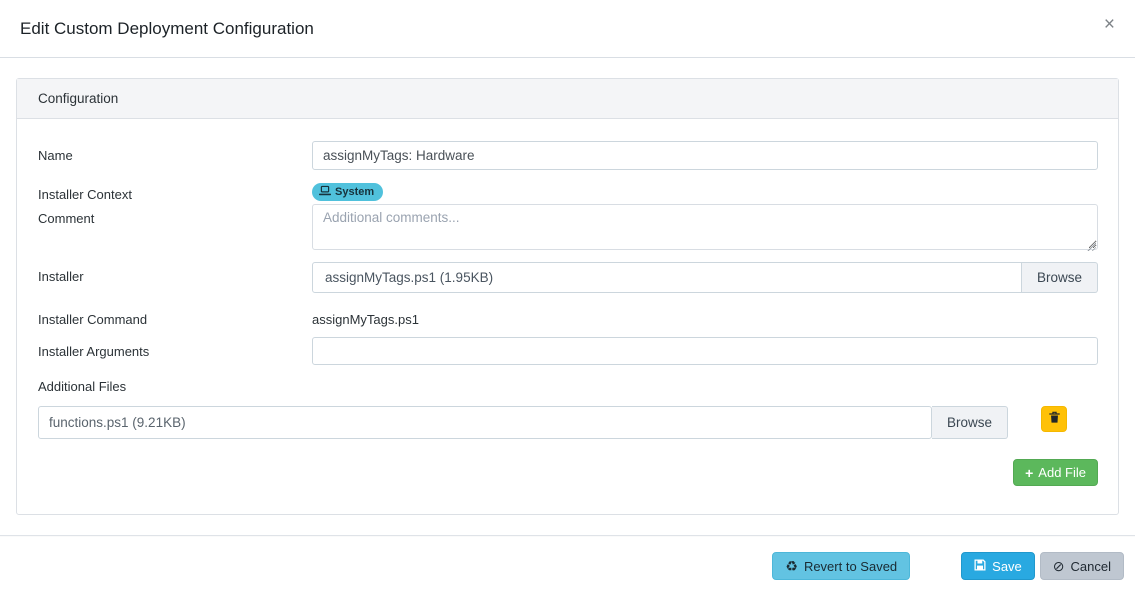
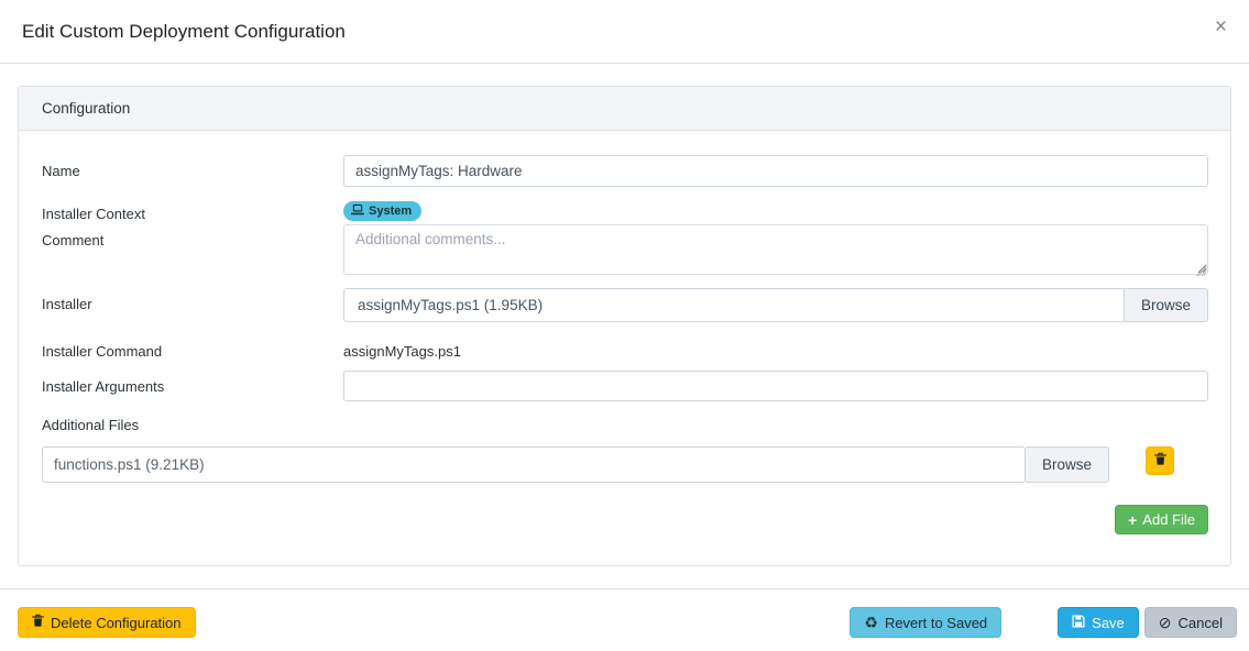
  Edit Custom Deployment Configuration
  ×
  Configuration
  Name
  assignMyTags: Hardware
  Installer Context
  System
  Comment
  Additional comments...
  Installer
  assignMyTags.ps1 (1.95KB)
  Browse
  Installer Command
  assignMyTags.ps1
  Installer Arguments
  Additional Files
  functions.ps1 (9.21KB)
  Browse
  +
  Add File
+ Delete Configuration
  ♻
  Revert to Saved
  Save
  ⊘
  Cancel
